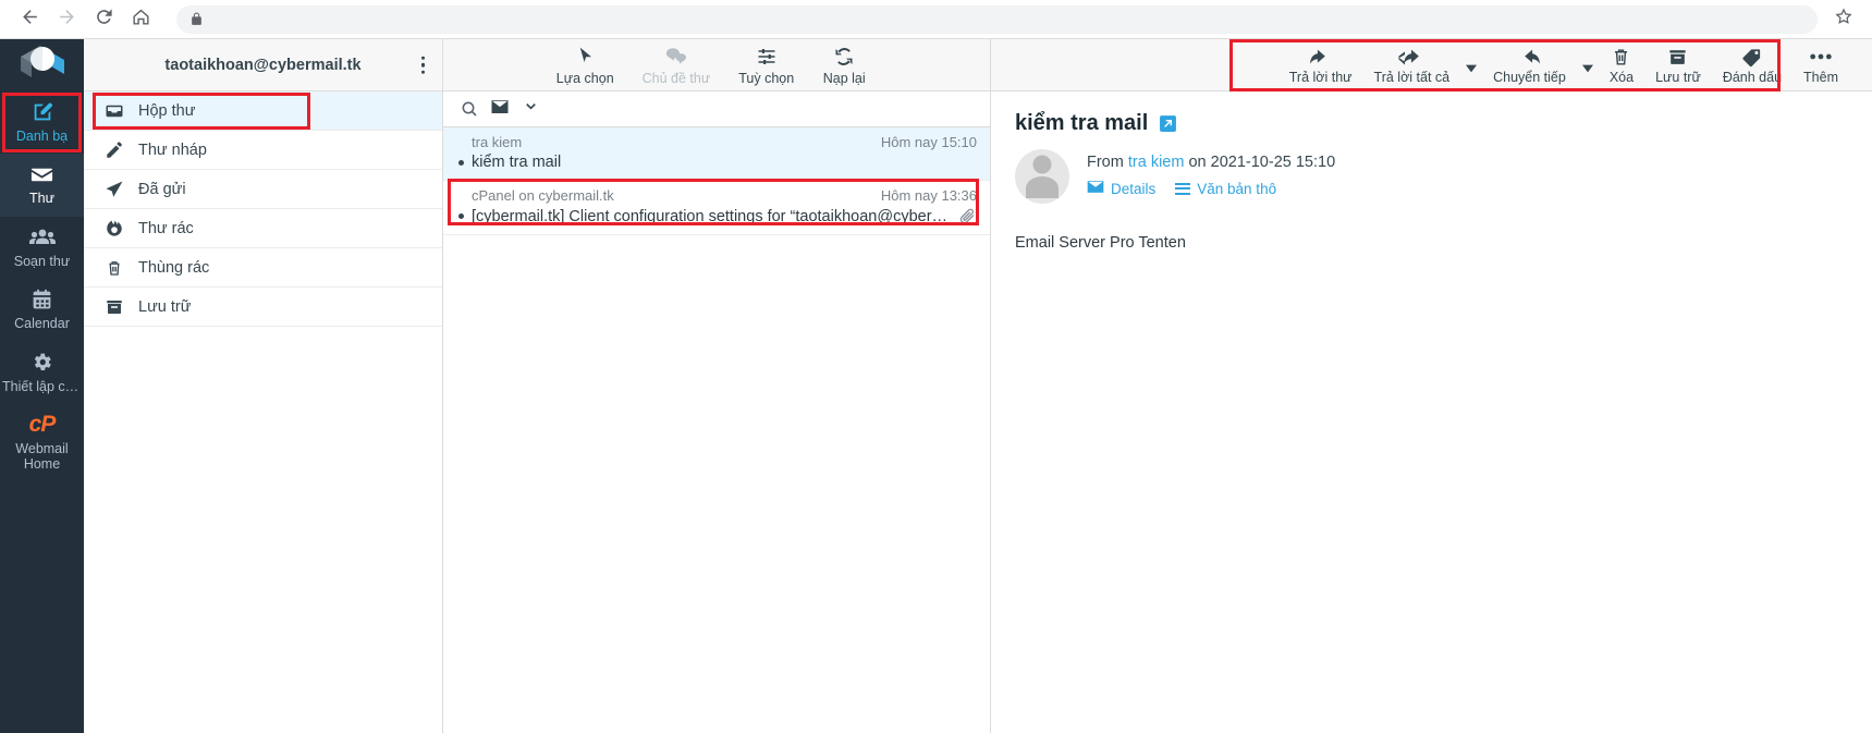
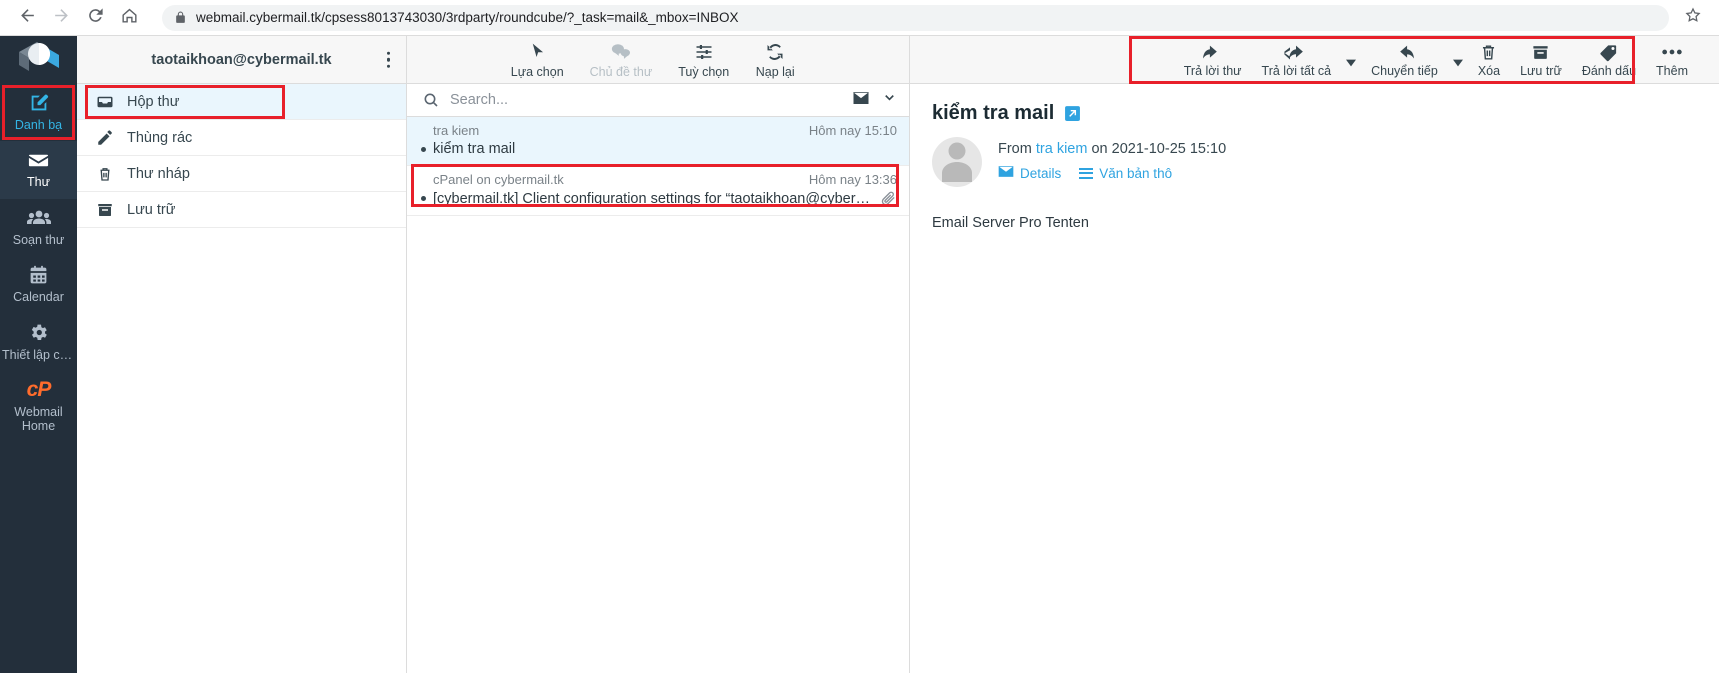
+ webmail.cybermail.tk/cpsess8013743030/3rdparty/roundcube/?_task=mail&_mbox=INBOX
  Danh bạ
  Thư
  Soạn thư
  Calendar
  Thiết lập cấ..
  cP
  Webmail Home
  taotaikhoan@cybermail.tk
  Hộp thư
- Thư nháp
+ Thùng rác
- Đã gửi
- Thư rác
- Thùng rác
+ Thư nháp
  Lưu trữ
  Lựa chọn
  Chủ đề thư
  Tuỳ chọn
  Nạp lại
+ Search...
  tra kiem
  Hôm nay 15:10
  kiểm tra mail
  cPanel on cybermail.tk
  Hôm nay 13:36
  [cybermail.tk] Client configuration settings for “taotaikhoan@cyberm
  Trả lời thư
  Trả lời tất cả
  Chuyển tiếp
  Xóa
  Lưu trữ
  Đánh dấu
  Thêm
  kiểm tra mail
  From tra kiem on 2021-10-25 15:10
  Details
  Văn bản thô
  Email Server Pro Tenten
